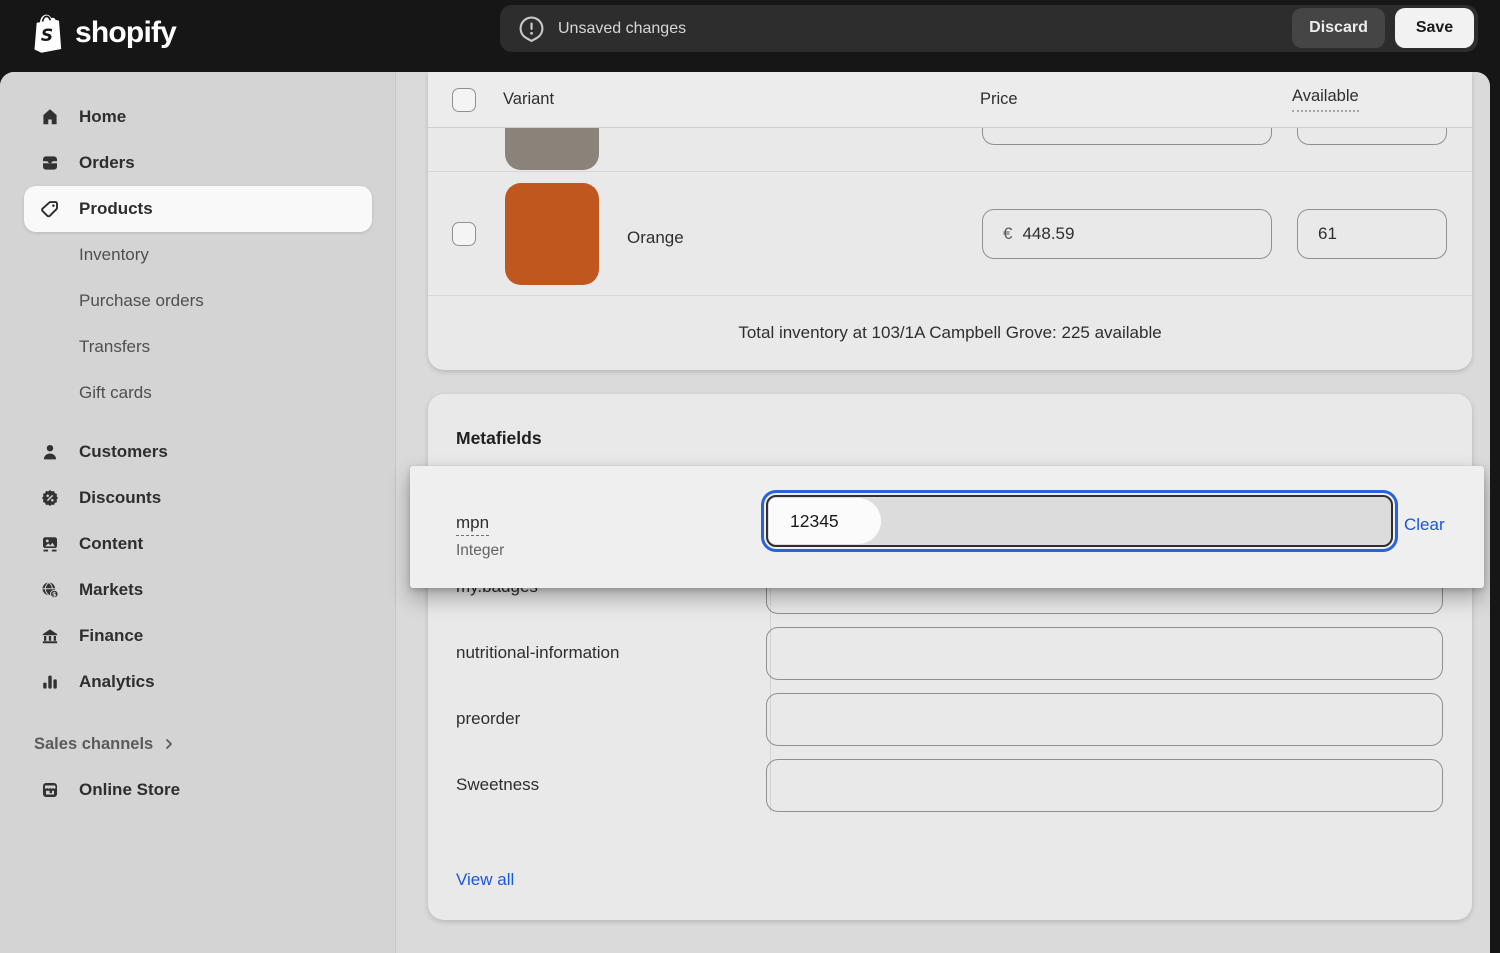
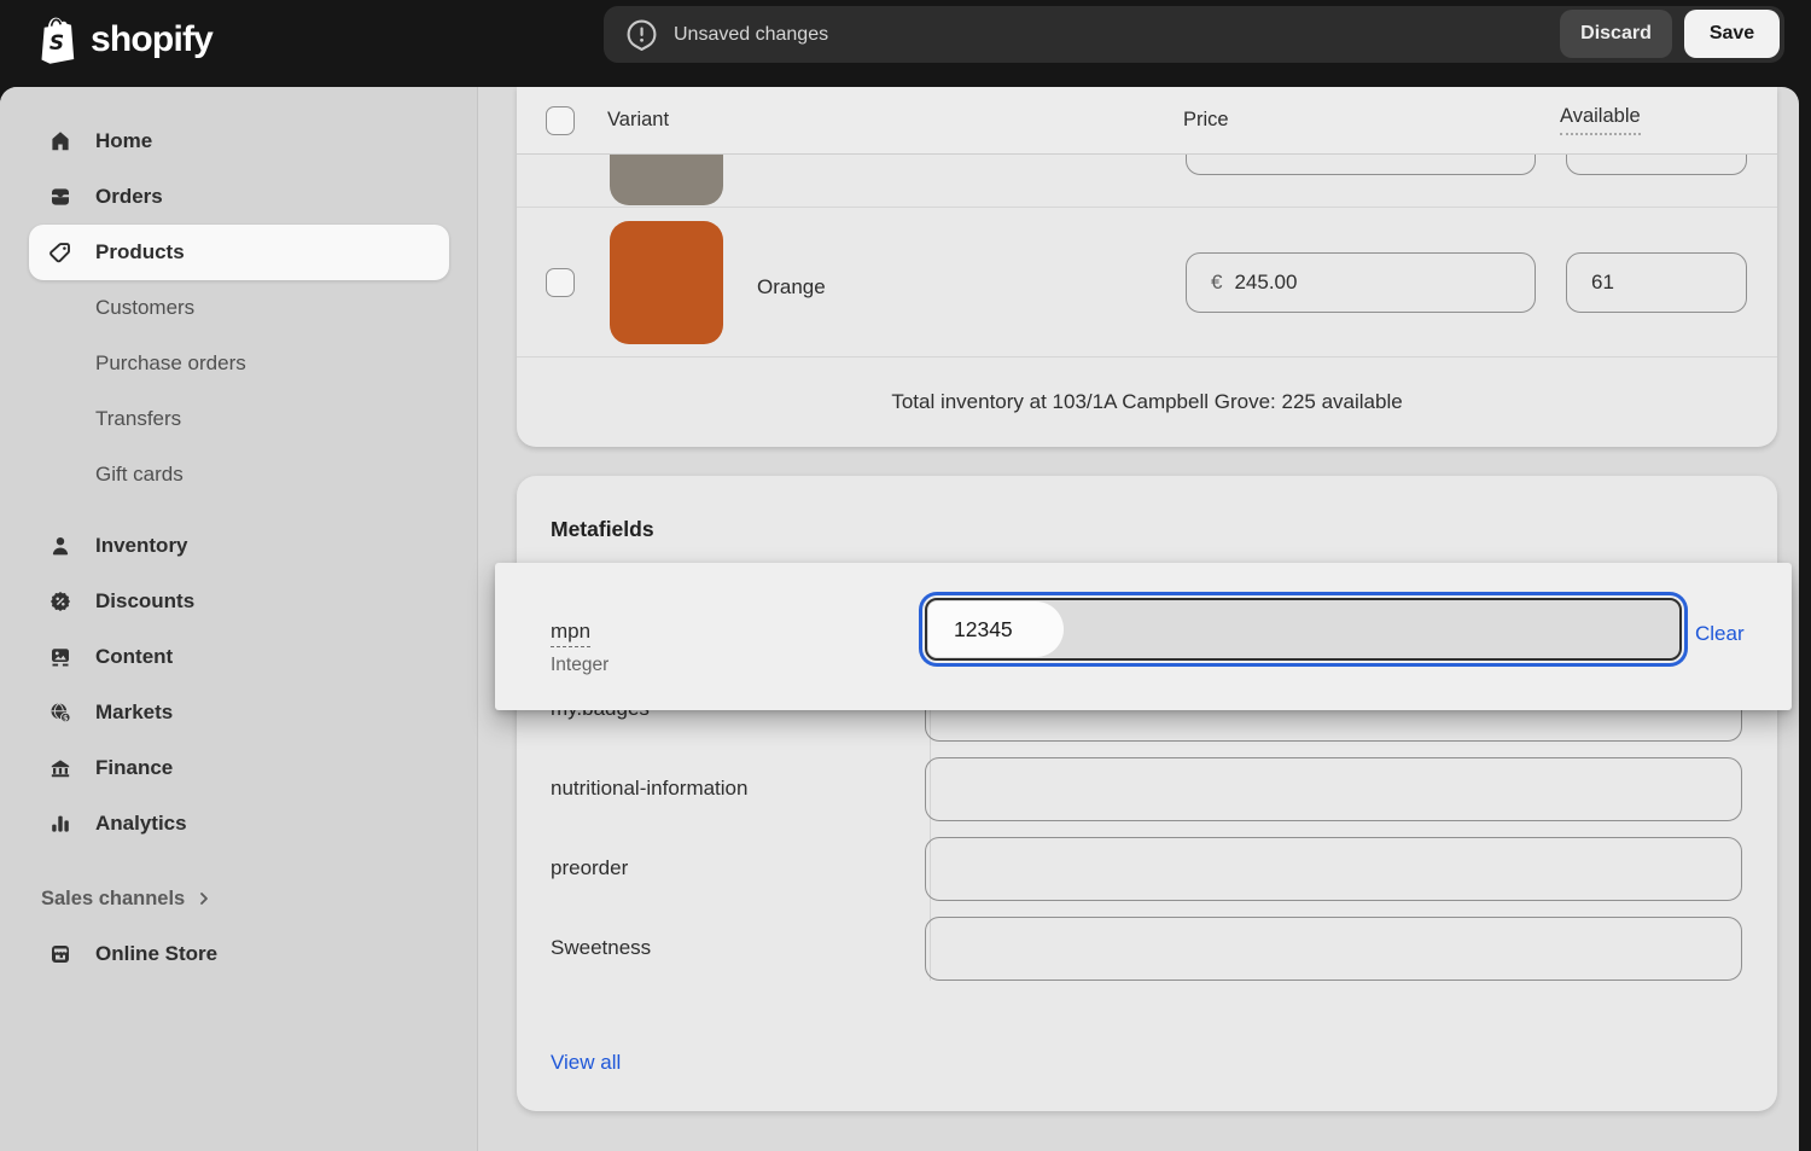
  S
  shopify
  Unsaved changes
  Discard
  Save
  Home
  Orders
  Products
- Inventory
+ Customers
  Purchase orders
  Transfers
  Gift cards
- Customers
+ Inventory
  Discounts
  Content
  $
  Markets
  Finance
  Analytics
  Sales channels
  Online Store
  Variant
  Price
  Available
  Orange
  €
- 448.59
+ 245.00
  61
  Total inventory at 103/1A Campbell Grove: 225 available
  Metafields
  nutritional-information
  preorder
  Sweetness
  View all
  mpn
  Integer
  12345
  Clear
